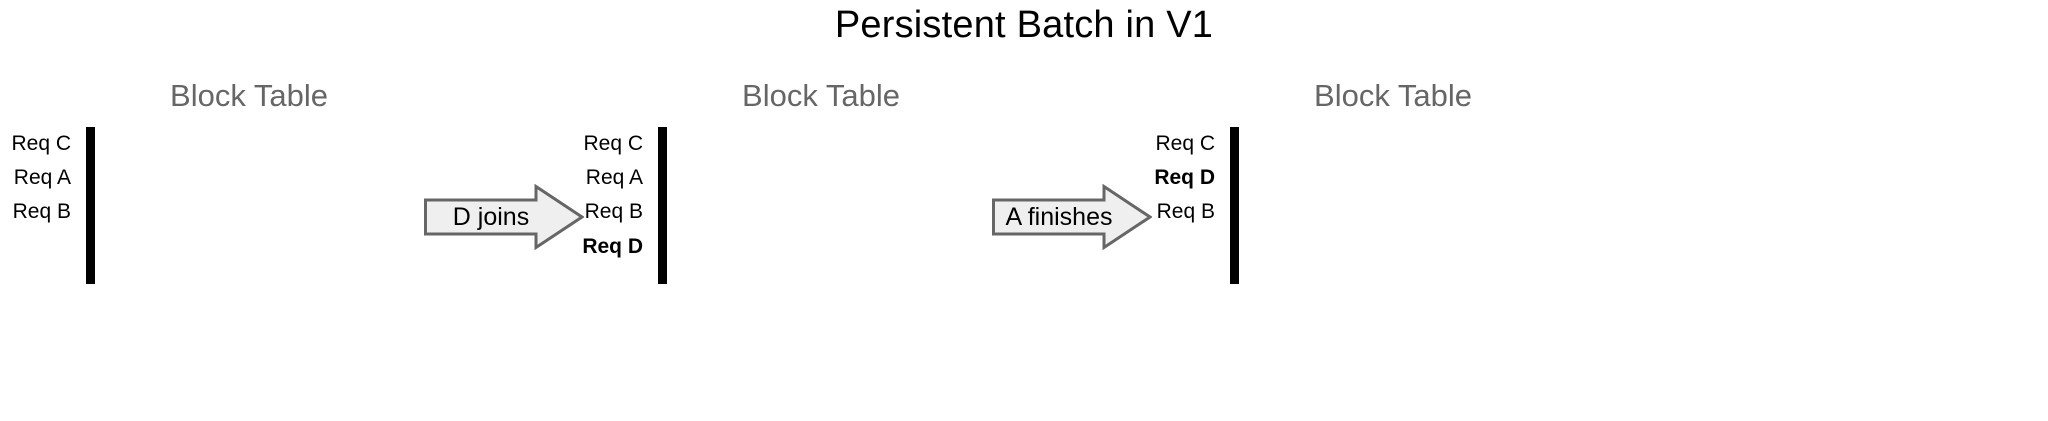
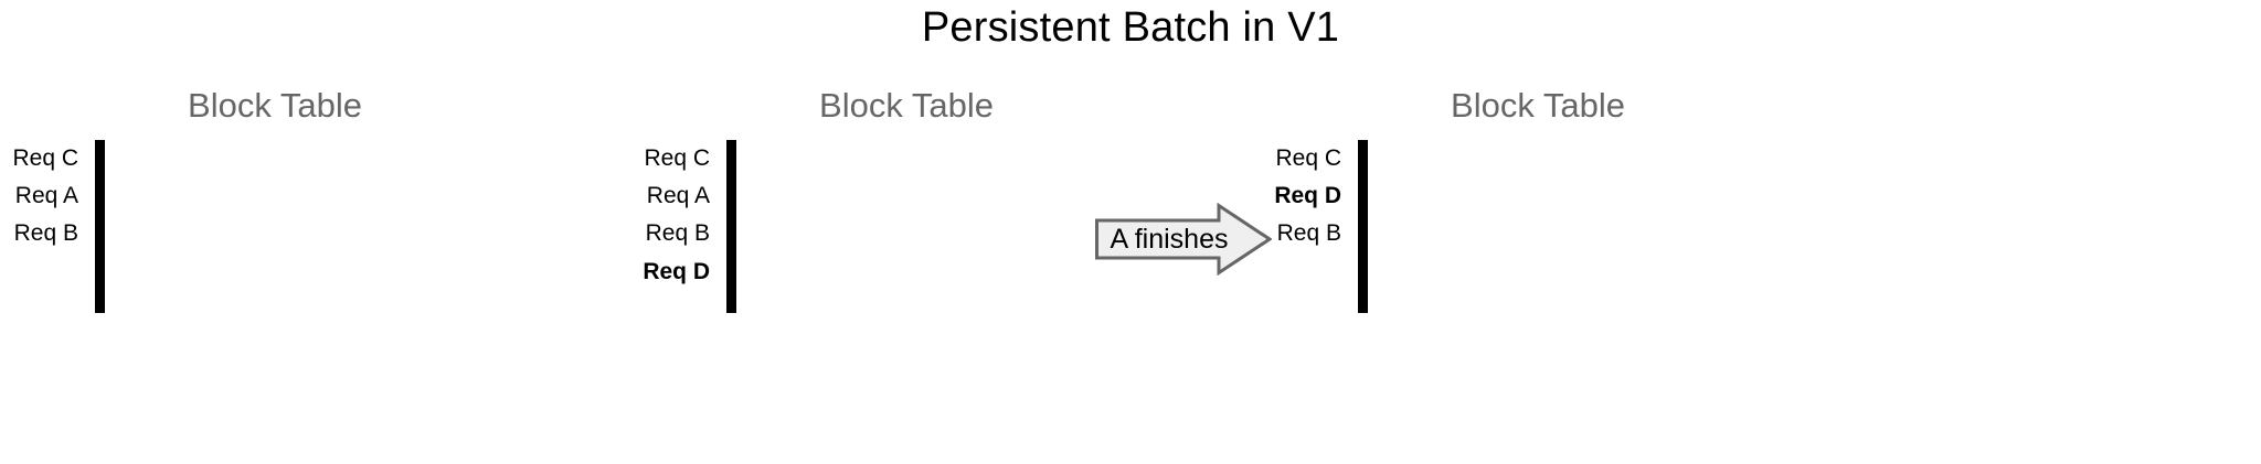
  Persistent Batch in V1
  Block Table
  Req C
  Req A
  Req B
- D joins
  Block Table
  Req C
  Req A
  Req B
  Req D
  A finishes
  Block Table
  Req C
  Req D
  Req B
